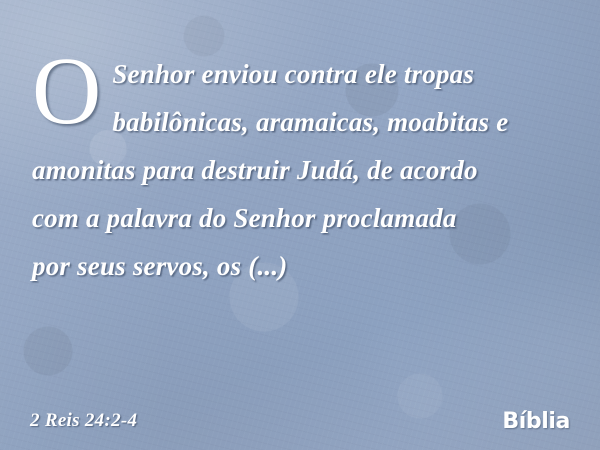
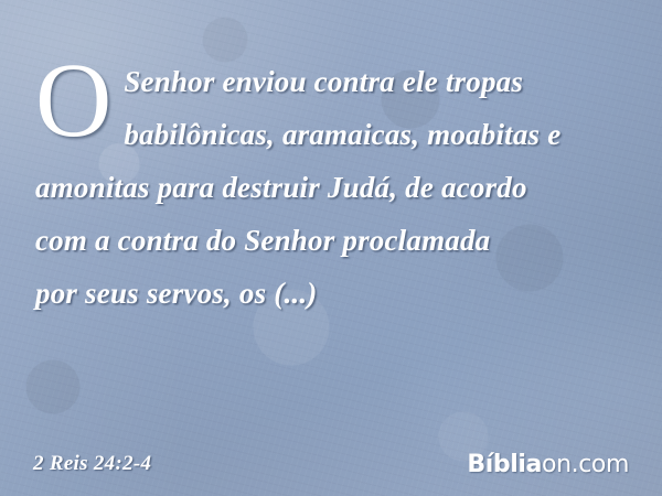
  O
  Senhor enviou contra ele tropas
  babilônicas, aramaicas, moabitas e
  amonitas para destruir Judá, de acordo
- com a palavra do Senhor proclamada
+ com a contra do Senhor proclamada
  por seus servos, os (...)
  2 Reis 24:2-4
  Bíblia
+ on.com
